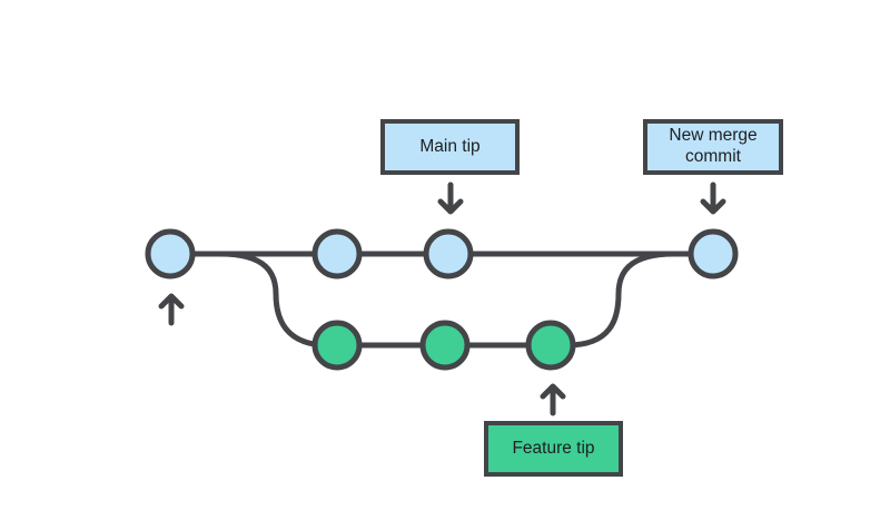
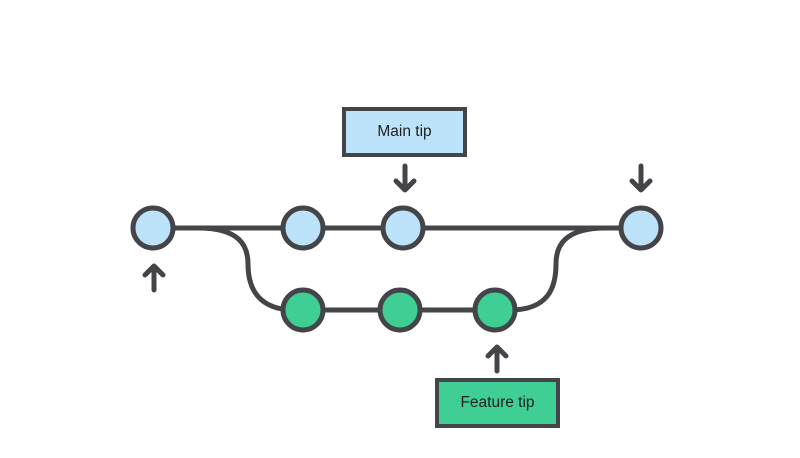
  Main tip
- New merge commit
  Feature tip
